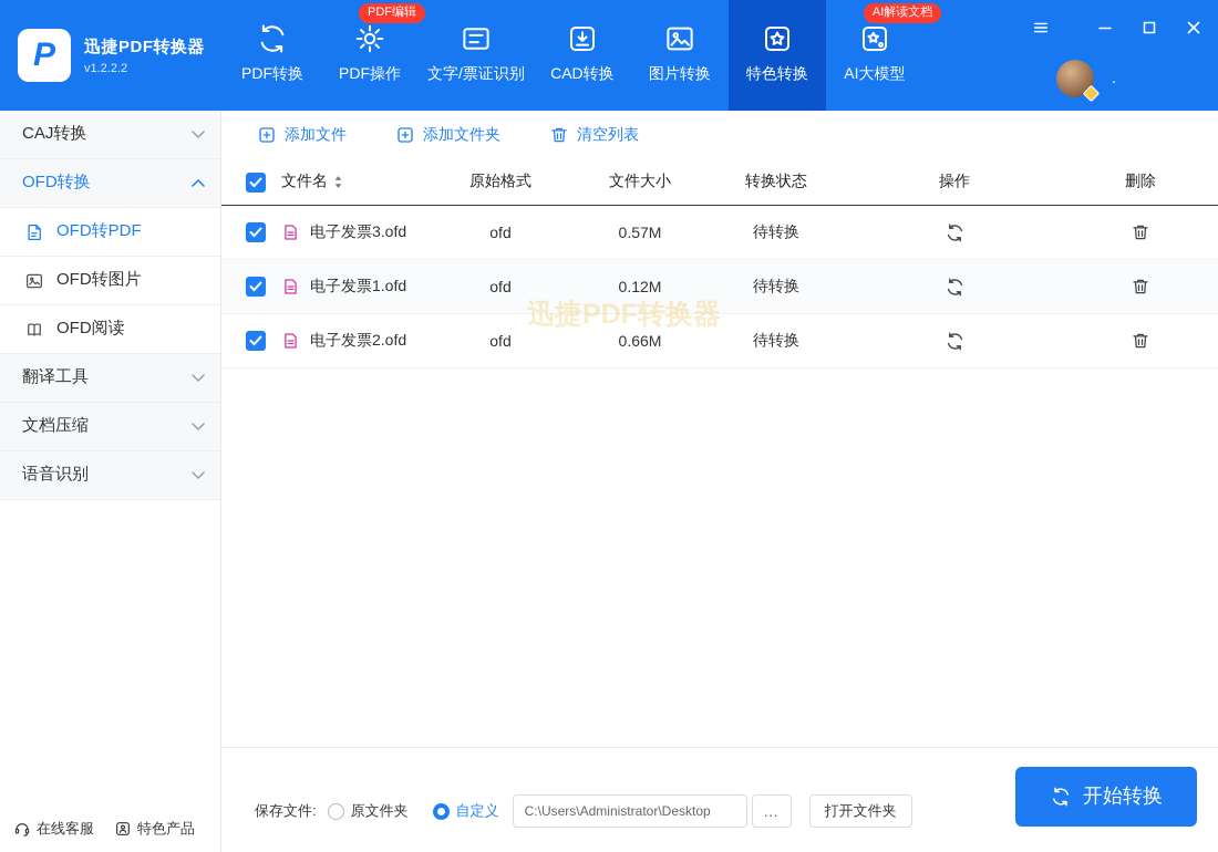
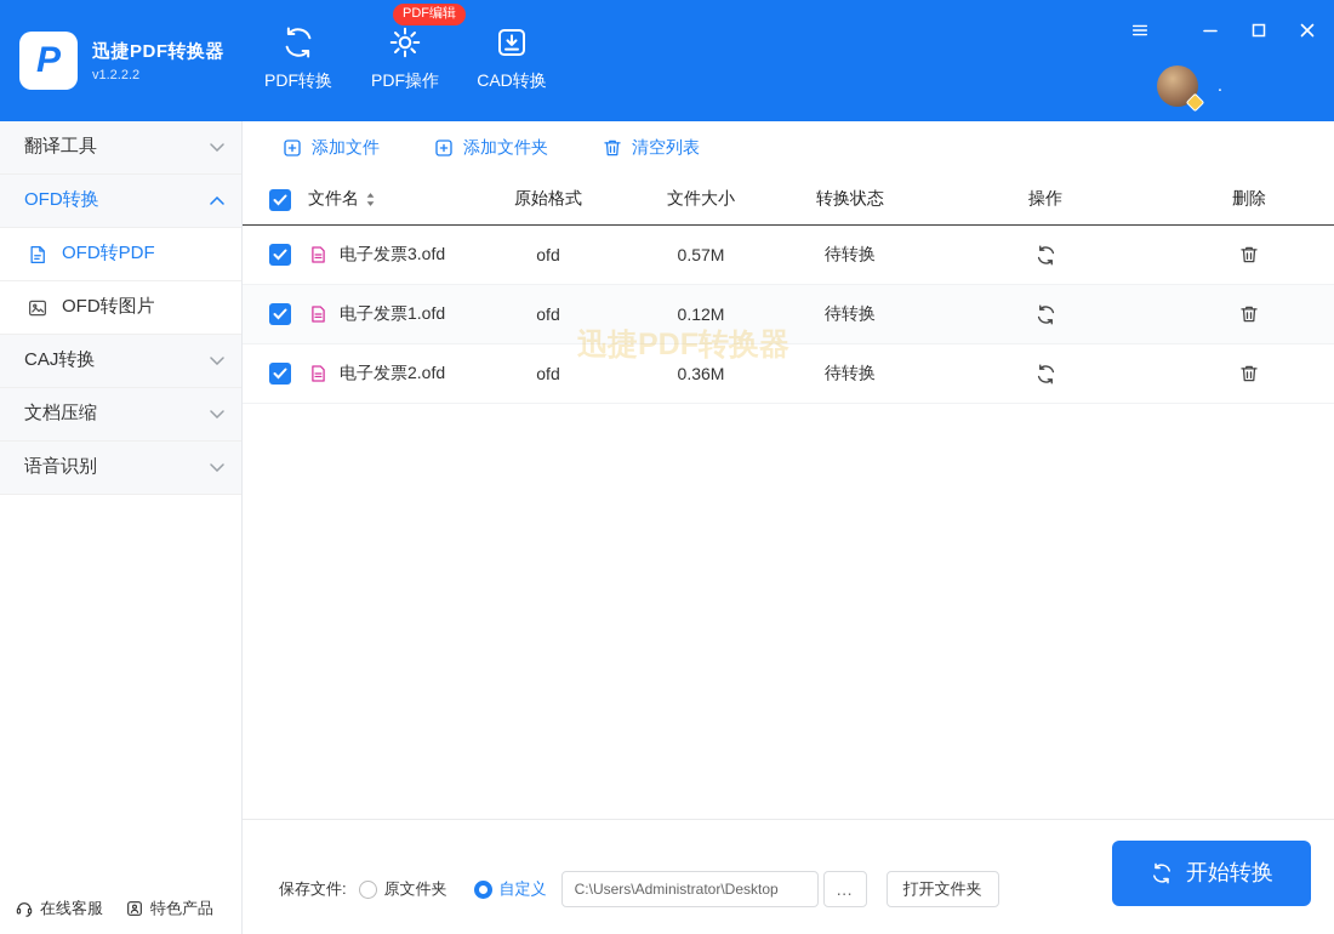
  P
  迅捷PDF转换器
  v1.2.2.2
  PDF转换
  PDF编辑
  PDF操作
- 文字/票证识别
  CAD转换
- 图片转换
- 特色转换
- AI解读文档
- AI大模型
  .
- CAJ转换
+ 翻译工具
  OFD转换
  OFD转PDF
  OFD转图片
- OFD阅读
- 翻译工具
+ CAJ转换
  文档压缩
  语音识别
  在线客服
  特色产品
  添加文件
  添加文件夹
  清空列表
  文件名
  原始格式
  文件大小
  转换状态
  操作
  删除
  电子发票3.ofd
  ofd
  0.57M
  待转换
  电子发票1.ofd
  ofd
  0.12M
  待转换
  电子发票2.ofd
  ofd
- 0.66M
+ 0.36M
  待转换
  迅捷PDF转换器
  保存文件:
  原文件夹
  自定义
  C:\Users\Administrator\Desktop
  …
  打开文件夹
  开始转换
